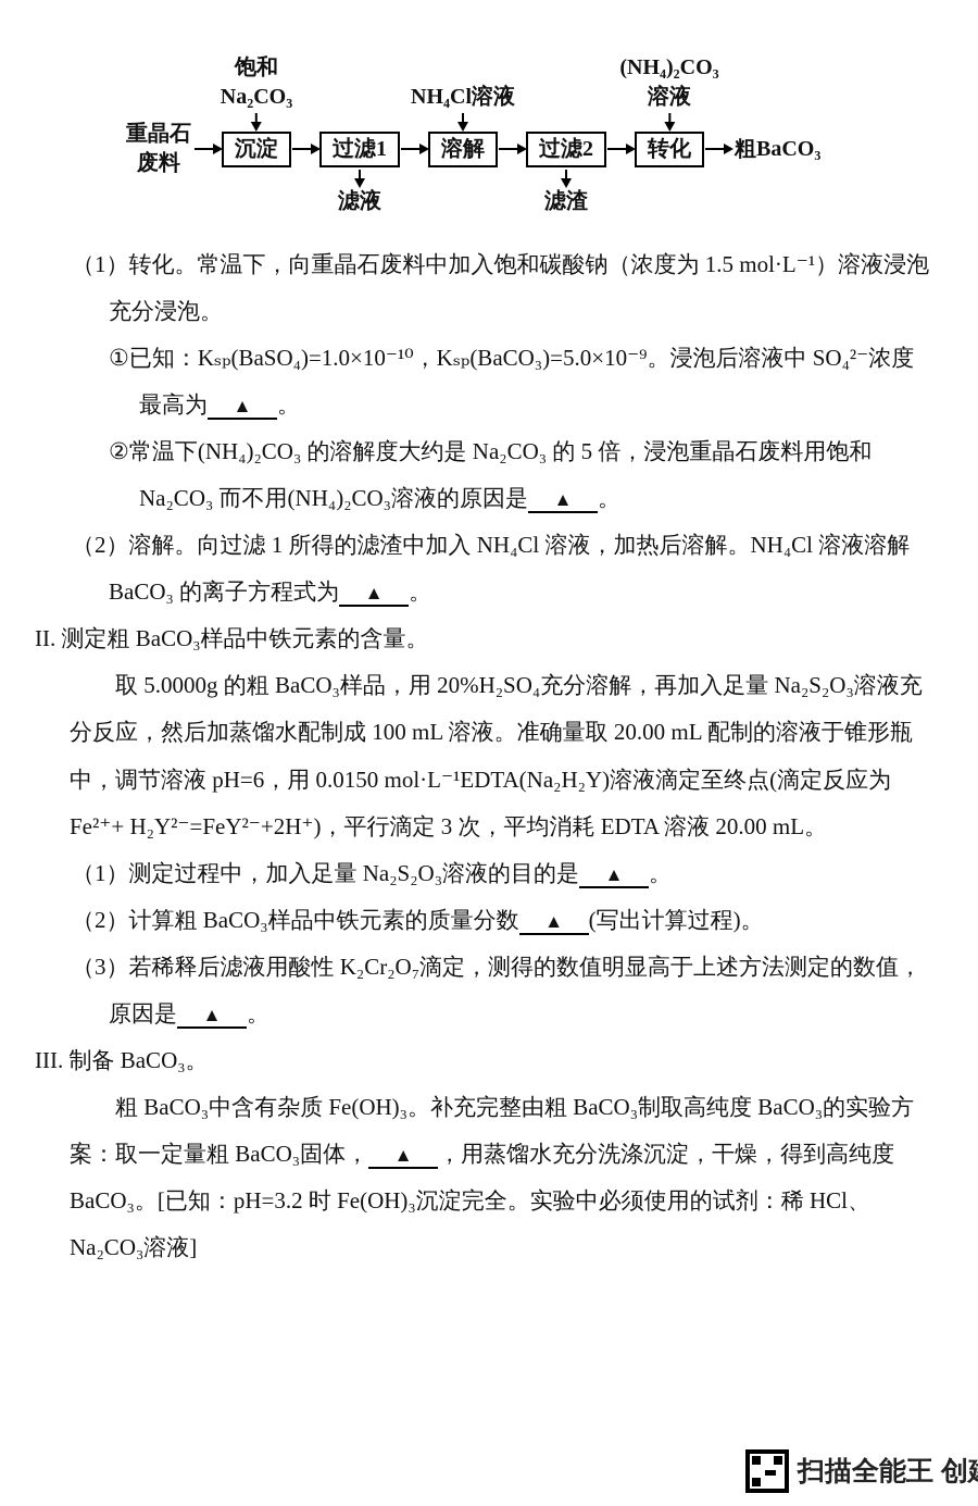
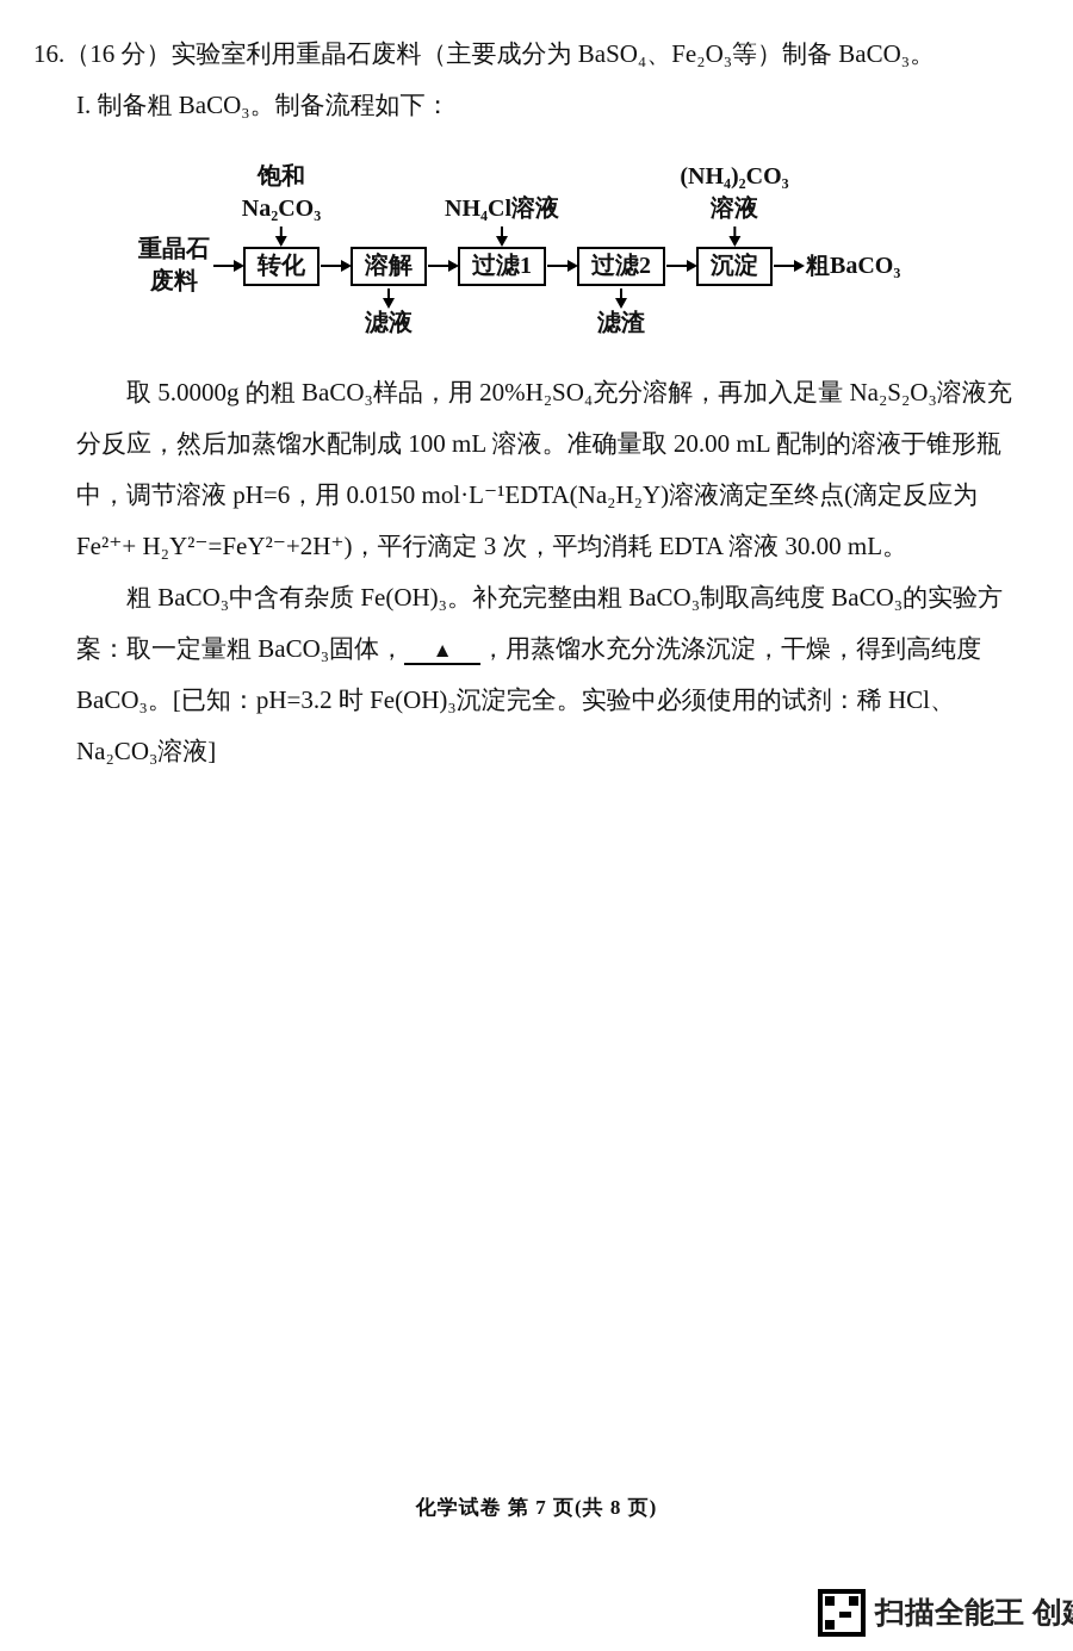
+ 16.（16 分）实验室利用重晶石废料（主要成分为 BaSO₄、Fe₂O₃等）制备 BaCO₃。
+ I. 制备粗 BaCO₃。制备流程如下：
  重晶石
  废料
  饱和
  Na₂CO₃
- 沉淀
+ 转化
- 过滤1
+ 溶解
  滤液
  NH₄Cl溶液
- 溶解
+ 过滤1
  过滤2
  滤渣
  (NH₄)₂CO₃
  溶液
- 转化
+ 沉淀
  粗BaCO₃
- （1）转化。常温下，向重晶石废料中加入饱和碳酸钠（浓度为 1.5 mol·L⁻¹）溶液浸泡充分浸泡。
- ①已知：Kₛₚ(BaSO₄)=1.0×10⁻¹⁰，Kₛₚ(BaCO₃)=5.0×10⁻⁹。浸泡后溶液中 SO₄²⁻浓度最高为 ▲ 。
- ②常温下(NH₄)₂CO₃ 的溶解度大约是 Na₂CO₃ 的 5 倍，浸泡重晶石废料用饱和 Na₂CO₃ 而不用(NH₄)₂CO₃溶液的原因是 ▲ 。
- （2）溶解。向过滤 1 所得的滤渣中加入 NH₄Cl 溶液，加热后溶解。NH₄Cl 溶液溶解 BaCO₃ 的离子方程式为 ▲ 。
- II. 测定粗 BaCO₃样品中铁元素的含量。
- 取 5.0000g 的粗 BaCO₃样品，用 20%H₂SO₄充分溶解，再加入足量 Na₂S₂O₃溶液充分反应，然后加蒸馏水配制成 100 mL 溶液。准确量取 20.00 mL 配制的溶液于锥形瓶中，调节溶液 pH=6，用 0.0150 mol·L⁻¹EDTA(Na₂H₂Y)溶液滴定至终点(滴定反应为 Fe²⁺+ H₂Y²⁻=FeY²⁻+2H⁺)，平行滴定 3 次，平均消耗 EDTA 溶液 20.00 mL。
+ 取 5.0000g 的粗 BaCO₃样品，用 20%H₂SO₄充分溶解，再加入足量 Na₂S₂O₃溶液充分反应，然后加蒸馏水配制成 100 mL 溶液。准确量取 20.00 mL 配制的溶液于锥形瓶中，调节溶液 pH=6，用 0.0150 mol·L⁻¹EDTA(Na₂H₂Y)溶液滴定至终点(滴定反应为 Fe²⁺+ H₂Y²⁻=FeY²⁻+2H⁺)，平行滴定 3 次，平均消耗 EDTA 溶液 30.00 mL。
- （1）测定过程中，加入足量 Na₂S₂O₃溶液的目的是 ▲ 。
- （2）计算粗 BaCO₃样品中铁元素的质量分数 ▲ (写出计算过程)。
- （3）若稀释后滤液用酸性 K₂Cr₂O₇滴定，测得的数值明显高于上述方法测定的数值，原因是 ▲ 。
- III. 制备 BaCO₃。
  粗 BaCO₃中含有杂质 Fe(OH)₃。补充完整由粗 BaCO₃制取高纯度 BaCO₃的实验方案：取一定量粗 BaCO₃固体， ▲ ，用蒸馏水充分洗涤沉淀，干燥，得到高纯度 BaCO₃。[已知：pH=3.2 时 Fe(OH)₃沉淀完全。实验中必须使用的试剂：稀 HCl、Na₂CO₃溶液]
+ 化学试卷 第 7 页(共 8 页)
  扫描全能王 创
